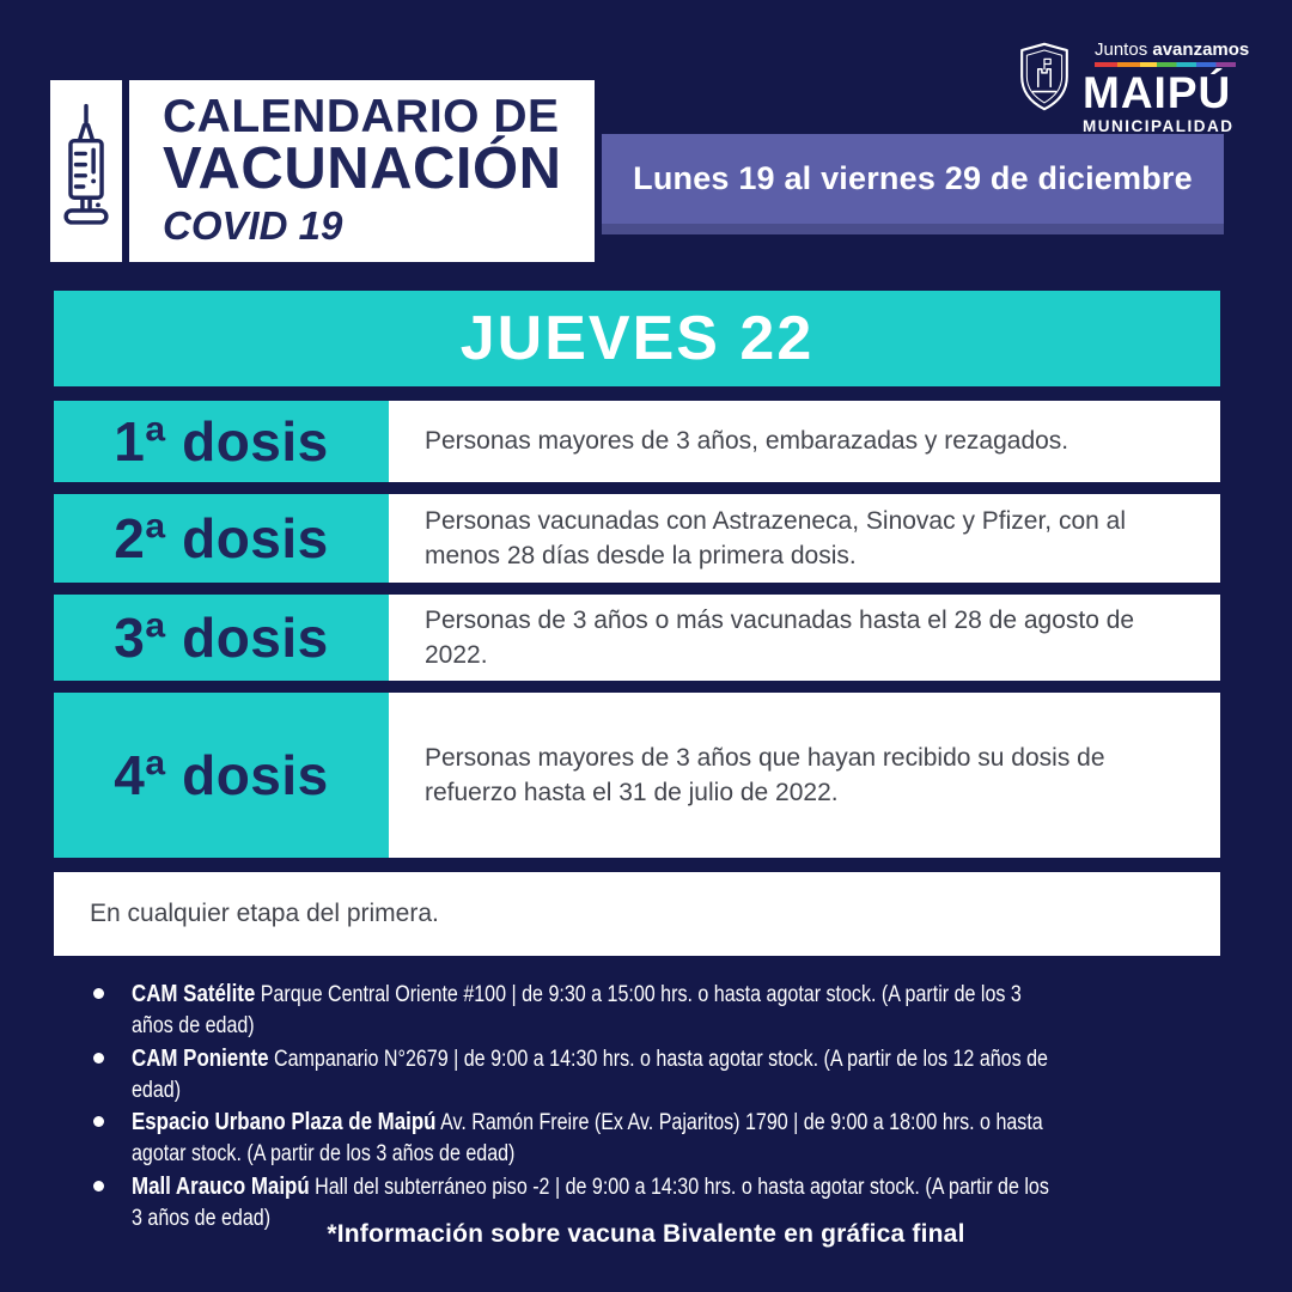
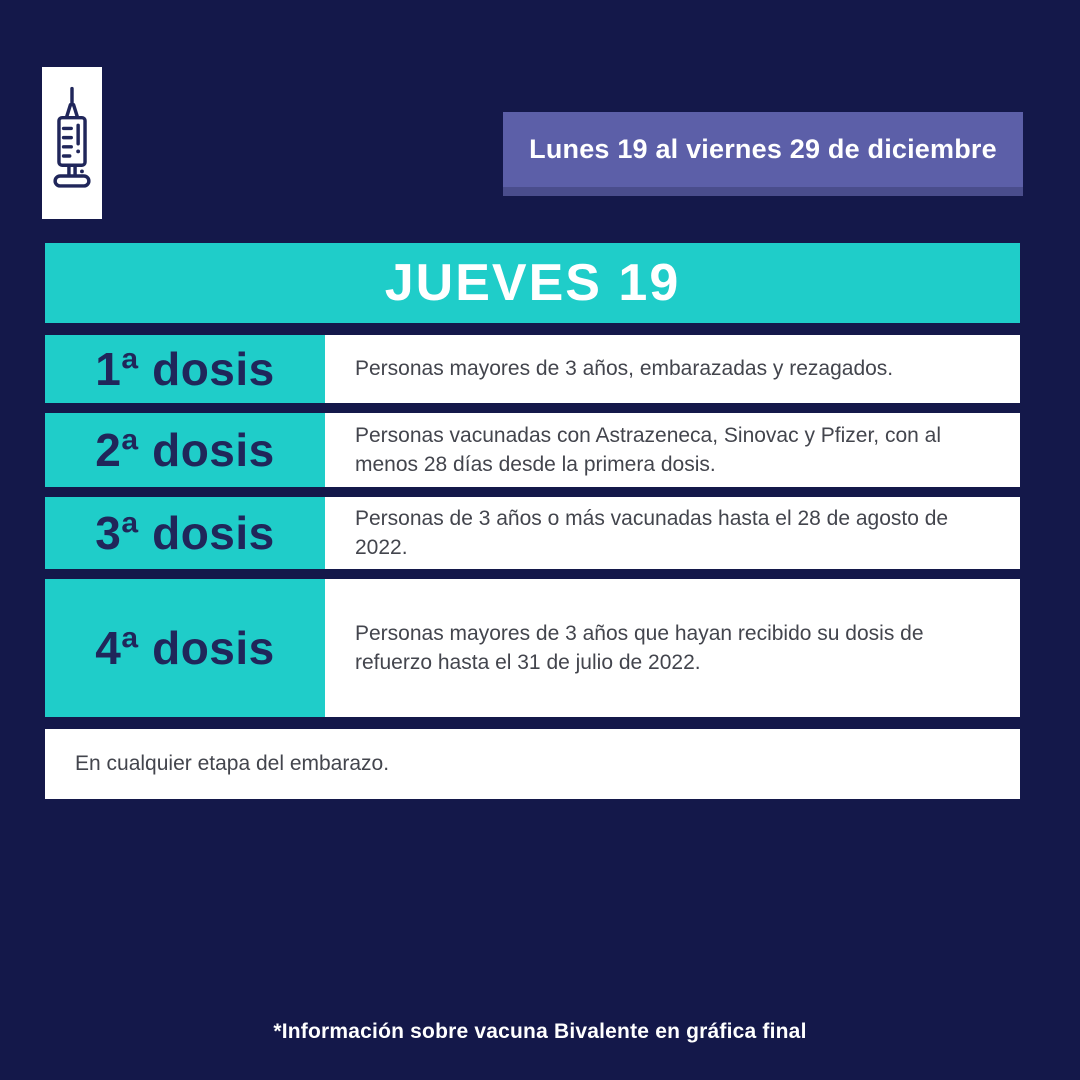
- CALENDARIO DE
- VACUNACIÓN
- COVID 19
- Juntos avanzamos
- MAIPÚ
- MUNICIPALIDAD
  Lunes 19 al viernes 29 de diciembre
- JUEVES 22
+ JUEVES 19
  1ª dosis
  Personas mayores de 3 años, embarazadas y rezagados.
  2ª dosis
  Personas vacunadas con Astrazeneca, Sinovac y Pfizer, con al menos 28 días desde la primera dosis.
  3ª dosis
  Personas de 3 años o más vacunadas hasta el 28 de agosto de 2022.
  4ª dosis
  Personas mayores de 3 años que hayan recibido su dosis de refuerzo hasta el 31 de julio de 2022.
- En cualquier etapa del primera.
+ En cualquier etapa del embarazo.
- CAM Satélite Parque Central Oriente #100 | de 9:30 a 15:00 hrs. o hasta agotar stock. (A partir de los 3 años de edad)
- CAM Poniente Campanario N°2679 | de 9:00 a 14:30 hrs. o hasta agotar stock. (A partir de los 12 años de edad)
- Espacio Urbano Plaza de Maipú Av. Ramón Freire (Ex Av. Pajaritos) 1790 | de 9:00 a 18:00 hrs. o hasta agotar stock. (A partir de los 3 años de edad)
- Mall Arauco Maipú Hall del subterráneo piso -2 | de 9:00 a 14:30 hrs. o hasta agotar stock. (A partir de los 3 años de edad)
  *Información sobre vacuna Bivalente en gráfica final
